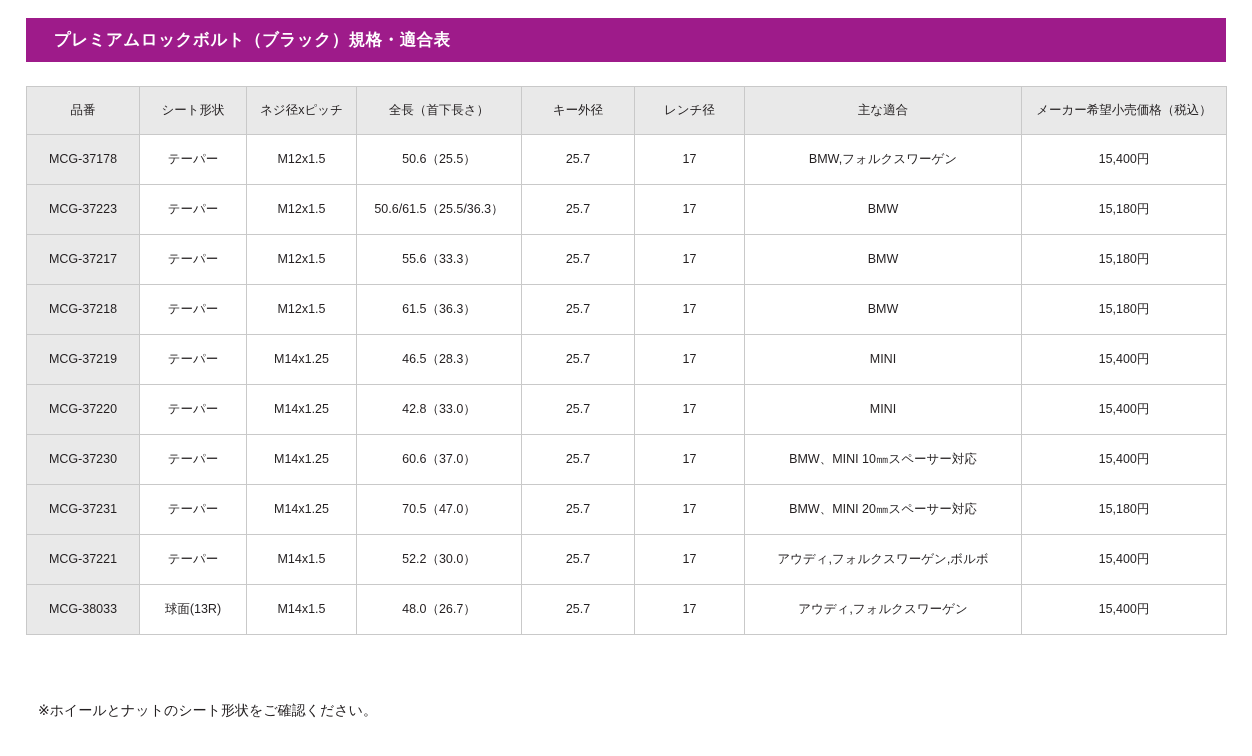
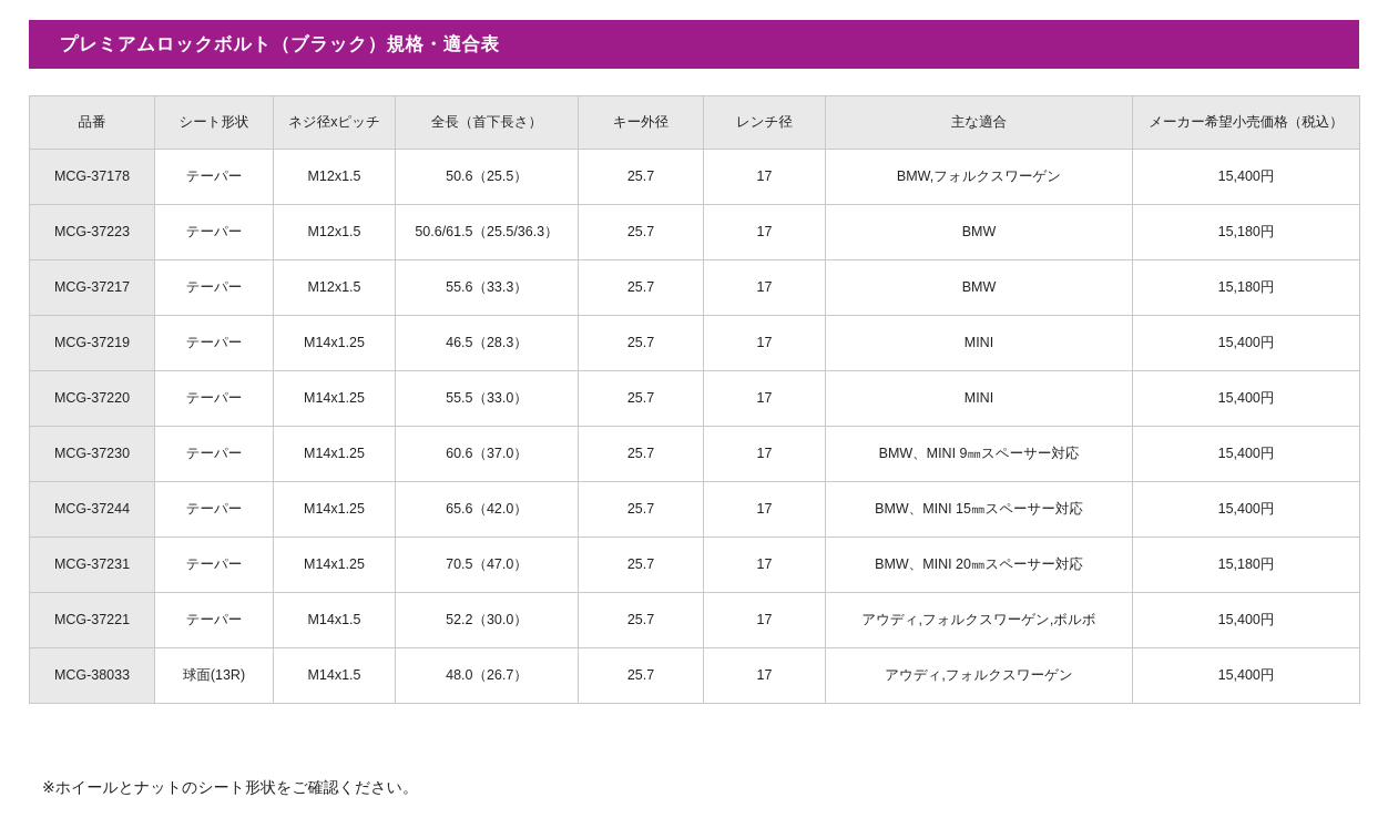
  プレミアムロックボルト（ブラック）規格・適合表
  品番	シート形状	ネジ径xピッチ	全長（首下長さ）	キー外径	レンチ径	主な適合	メーカー希望小売価格（税込）
  MCG-37178	テーパー	M12x1.5	50.6（25.5）	25.7	17	BMW,フォルクスワーゲン	15,400円
  MCG-37223	テーパー	M12x1.5	50.6/61.5（25.5/36.3）	25.7	17	BMW	15,180円
  MCG-37217	テーパー	M12x1.5	55.6（33.3）	25.7	17	BMW	15,180円
- MCG-37218	テーパー	M12x1.5	61.5（36.3）	25.7	17	BMW	15,180円
  MCG-37219	テーパー	M14x1.25	46.5（28.3）	25.7	17	MINI	15,400円
- MCG-37220	テーパー	M14x1.25	42.8（33.0）	25.7	17	MINI	15,400円
+ MCG-37220	テーパー	M14x1.25	55.5（33.0）	25.7	17	MINI	15,400円
- MCG-37230	テーパー	M14x1.25	60.6（37.0）	25.7	17	BMW、MINI 10㎜スペーサー対応	15,400円
+ MCG-37230	テーパー	M14x1.25	60.6（37.0）	25.7	17	BMW、MINI 9㎜スペーサー対応	15,400円
+ MCG-37244	テーパー	M14x1.25	65.6（42.0）	25.7	17	BMW、MINI 15㎜スペーサー対応	15,400円
  MCG-37231	テーパー	M14x1.25	70.5（47.0）	25.7	17	BMW、MINI 20㎜スペーサー対応	15,180円
  MCG-37221	テーパー	M14x1.5	52.2（30.0）	25.7	17	アウディ,フォルクスワーゲン,ボルボ	15,400円
  MCG-38033	球面(13R)	M14x1.5	48.0（26.7）	25.7	17	アウディ,フォルクスワーゲン	15,400円
  ※ホイールとナットのシート形状をご確認ください。
